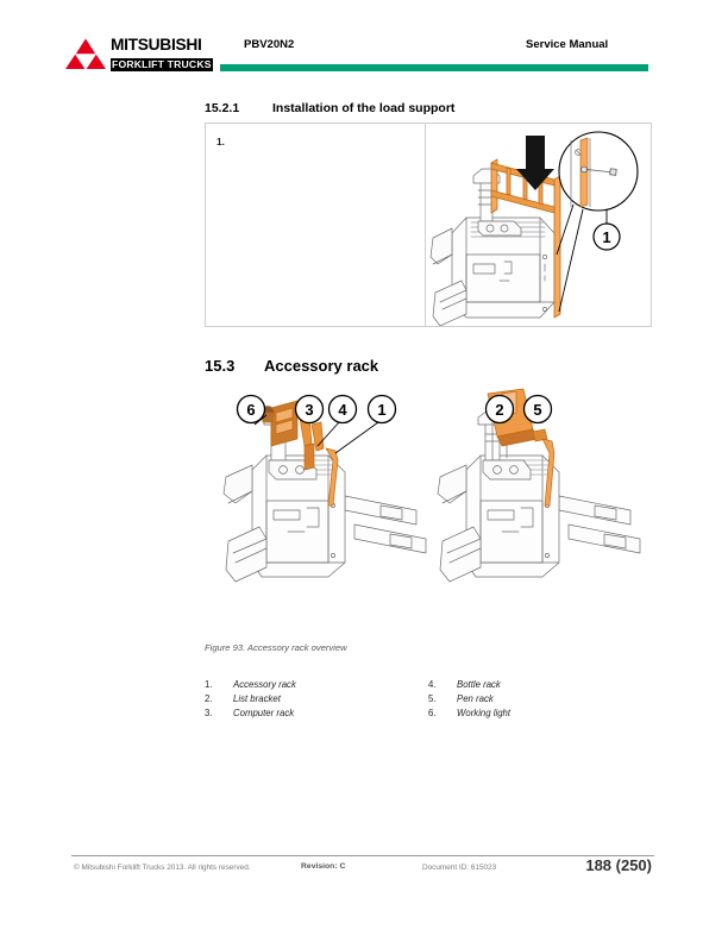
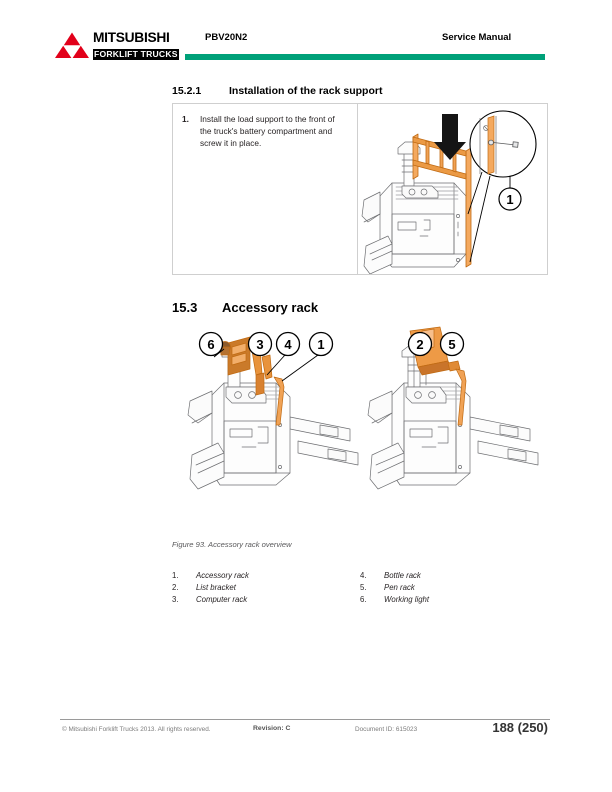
  MITSUBISHI
  FORKLIFT TRUCKS
  PBV20N2
  Service Manual
- 15.2.1 Installation of the load support
+ 15.2.1 Installation of the rack support
  1.
+ Install the load support to the front of the truck's battery compartment and screw it in place.
  1
  15.3 Accessory rack
  6
  3
  4
  1
  2
  5
  Figure 93. Accessory rack overview
  1.
  Accessory rack
  2.
  List bracket
  3.
  Computer rack
  4.
  Bottle rack
  5.
  Pen rack
  6.
  Working light
  188 (250)
